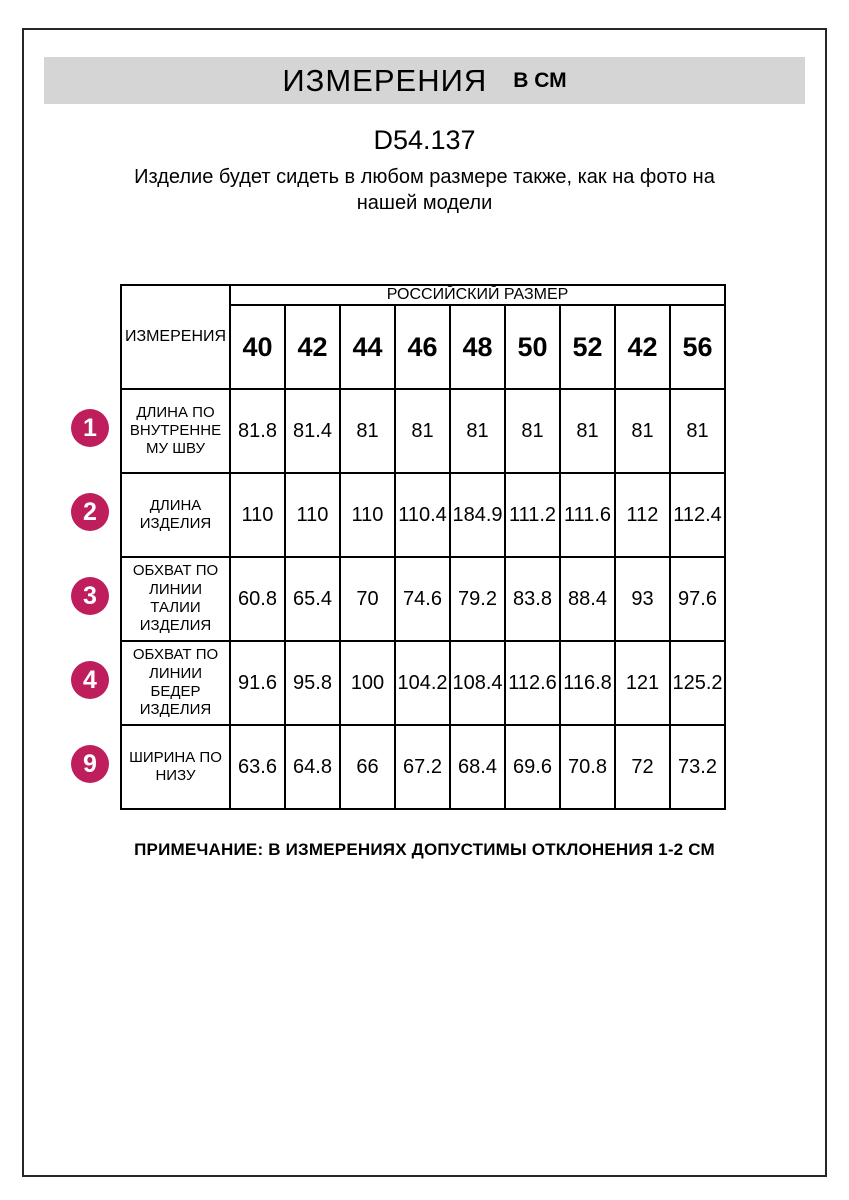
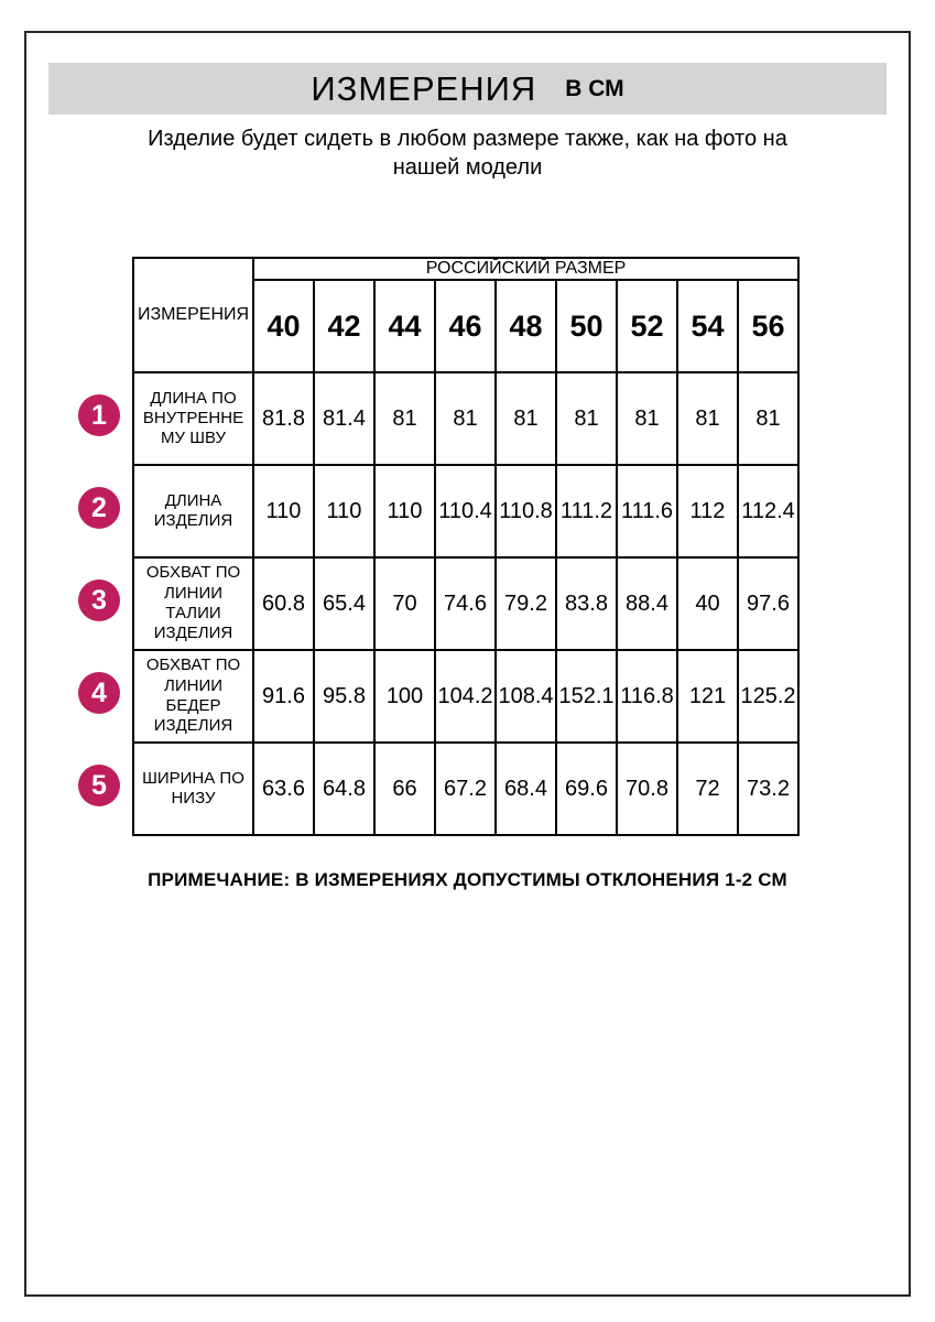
  ИЗМЕРЕНИЯ
  В СМ
- D54.137
  Изделие будет сидеть в любом размере также, как на фото на нашей модели
  1
  2
  3
  4
- 9
+ 5
  ИЗМЕРЕНИЯ	РОССИЙСКИЙ РАЗМЕР
- 40	42	44	46	48	50	52	42	56
+ 40	42	44	46	48	50	52	54	56
  ДЛИНА ПО ВНУТРЕННЕМУ ШВУ	81.8	81.4	81	81	81	81	81	81	81
- ДЛИНА ИЗДЕЛИЯ	110	110	110	110.4	184.9	111.2	111.6	112	112.4
+ ДЛИНА ИЗДЕЛИЯ	110	110	110	110.4	110.8	111.2	111.6	112	112.4
- ОБХВАТ ПО ЛИНИИ ТАЛИИ ИЗДЕЛИЯ	60.8	65.4	70	74.6	79.2	83.8	88.4	93	97.6
+ ОБХВАТ ПО ЛИНИИ ТАЛИИ ИЗДЕЛИЯ	60.8	65.4	70	74.6	79.2	83.8	88.4	40	97.6
- ОБХВАТ ПО ЛИНИИ БЕДЕР ИЗДЕЛИЯ	91.6	95.8	100	104.2	108.4	112.6	116.8	121	125.2
+ ОБХВАТ ПО ЛИНИИ БЕДЕР ИЗДЕЛИЯ	91.6	95.8	100	104.2	108.4	152.1	116.8	121	125.2
  ШИРИНА ПО НИЗУ	63.6	64.8	66	67.2	68.4	69.6	70.8	72	73.2
  ПРИМЕЧАНИЕ: В ИЗМЕРЕНИЯХ ДОПУСТИМЫ ОТКЛОНЕНИЯ 1-2 СМ
